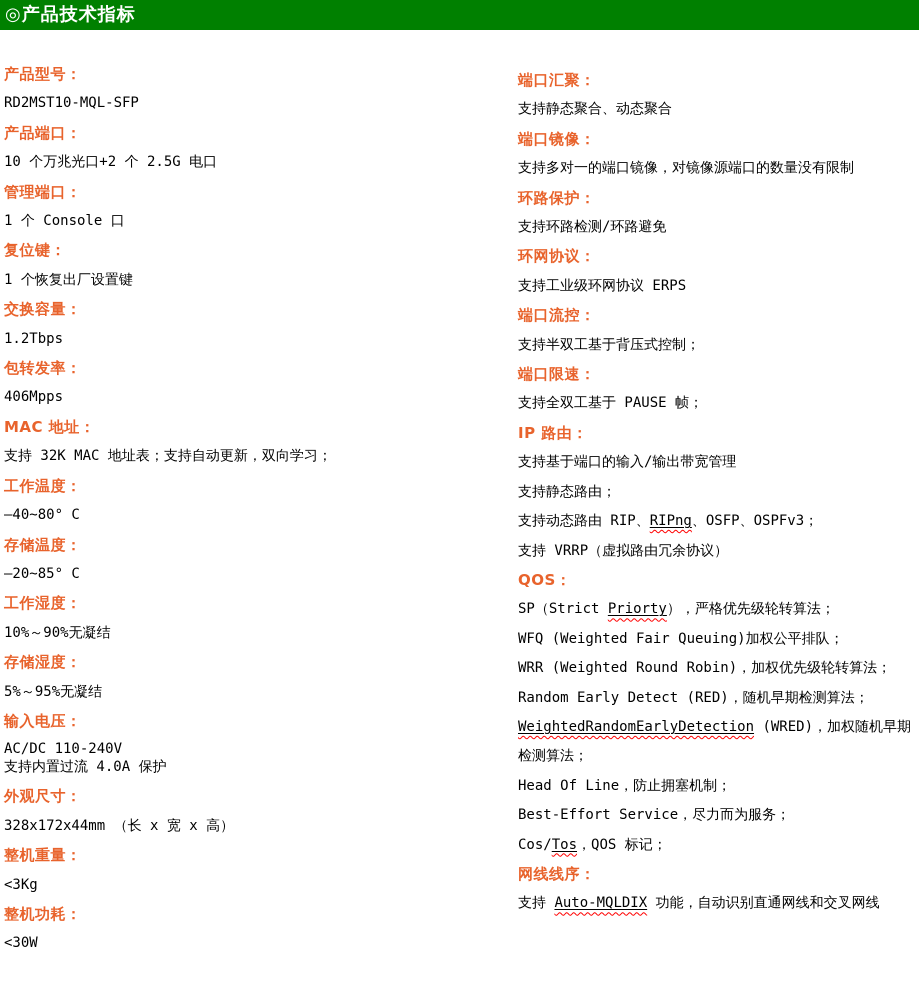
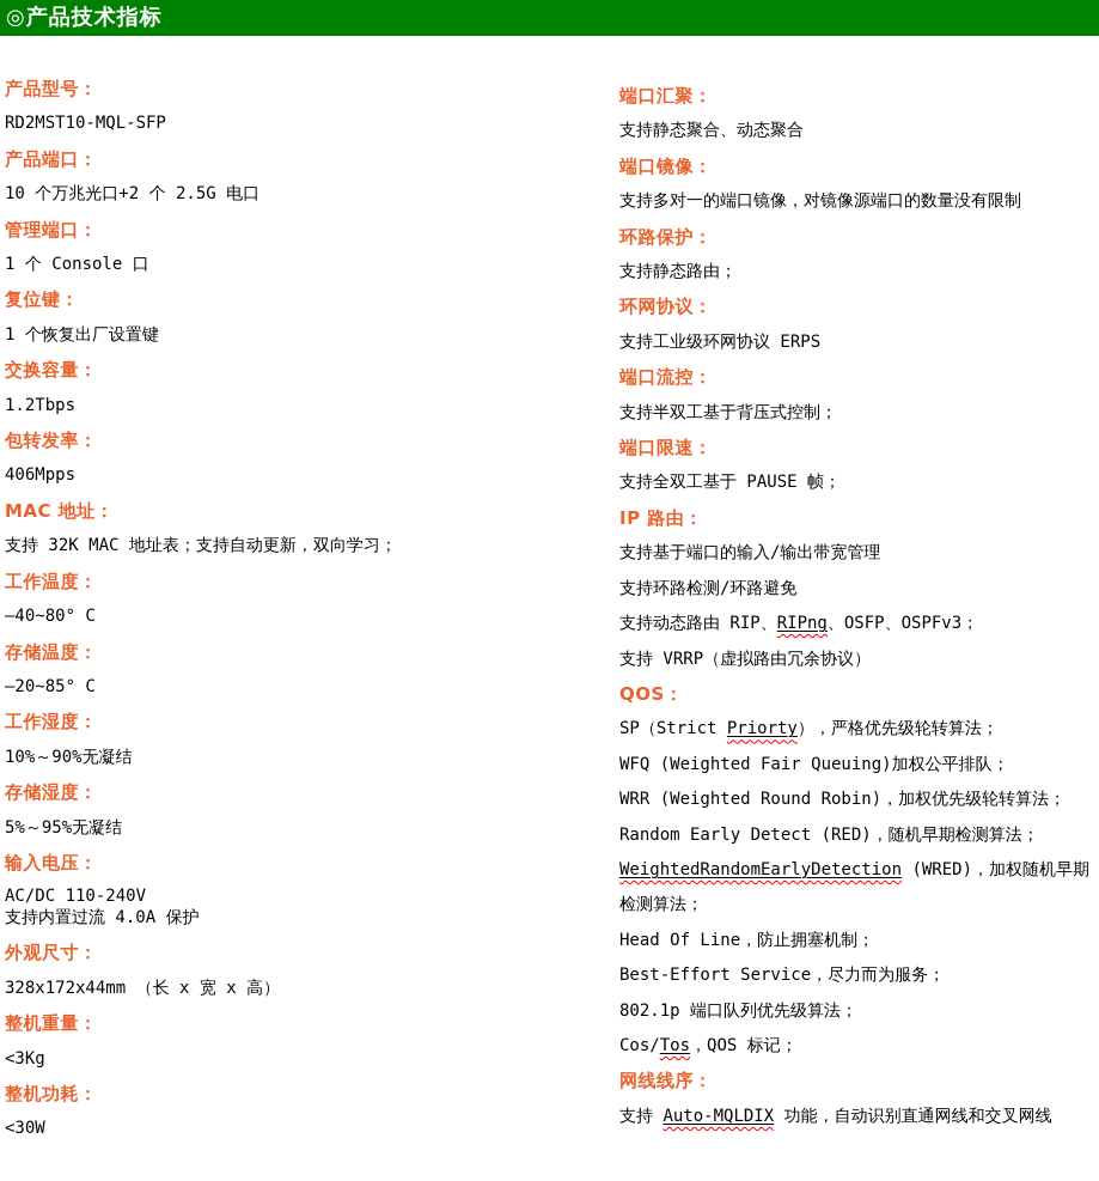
  ◎产品技术指标
  产品型号：
  RD2MST10-MQL-SFP
  产品端口：
  10 个万兆光口+2 个 2.5G 电口
  管理端口：
  1 个 Console 口
  复位键：
  1 个恢复出厂设置键
  交换容量：
  1.2Tbps
  包转发率：
  406Mpps
  MAC 地址：
  支持 32K MAC 地址表；支持自动更新，双向学习；
  工作温度：
  —40~80° C
  存储温度：
  —20~85° C
  工作湿度：
  10%～90%无凝结
  存储湿度：
  5%～95%无凝结
  输入电压：
  AC/DC 110-240V
  支持内置过流 4.0A 保护
  外观尺寸：
  328x172x44mm （长 x 宽 x 高）
  整机重量：
  <3Kg
  整机功耗：
  <30W
  端口汇聚：
  支持静态聚合、动态聚合
  端口镜像：
  支持多对一的端口镜像，对镜像源端口的数量没有限制
  环路保护：
- 支持环路检测/环路避免
+ 支持静态路由；
  环网协议：
  支持工业级环网协议 ERPS
  端口流控：
  支持半双工基于背压式控制；
  端口限速：
  支持全双工基于 PAUSE 帧；
  IP 路由：
  支持基于端口的输入/输出带宽管理
- 支持静态路由；
+ 支持环路检测/环路避免
  支持动态路由 RIP、RIPng、OSFP、OSPFv3；
  支持 VRRP（虚拟路由冗余协议）
  QOS：
  SP（Strict Priorty），严格优先级轮转算法；
  WFQ (Weighted Fair Queuing)加权公平排队；
  WRR (Weighted Round Robin)，加权优先级轮转算法；
  Random Early Detect (RED)，随机早期检测算法；
  WeightedRandomEarlyDetection (WRED)，加权随机早期
  检测算法；
  Head Of Line，防止拥塞机制；
  Best-Effort Service，尽力而为服务；
+ 802.1p 端口队列优先级算法；
  Cos/Tos，QOS 标记；
  网线线序：
  支持 Auto-MQLDIX 功能，自动识别直通网线和交叉网线
